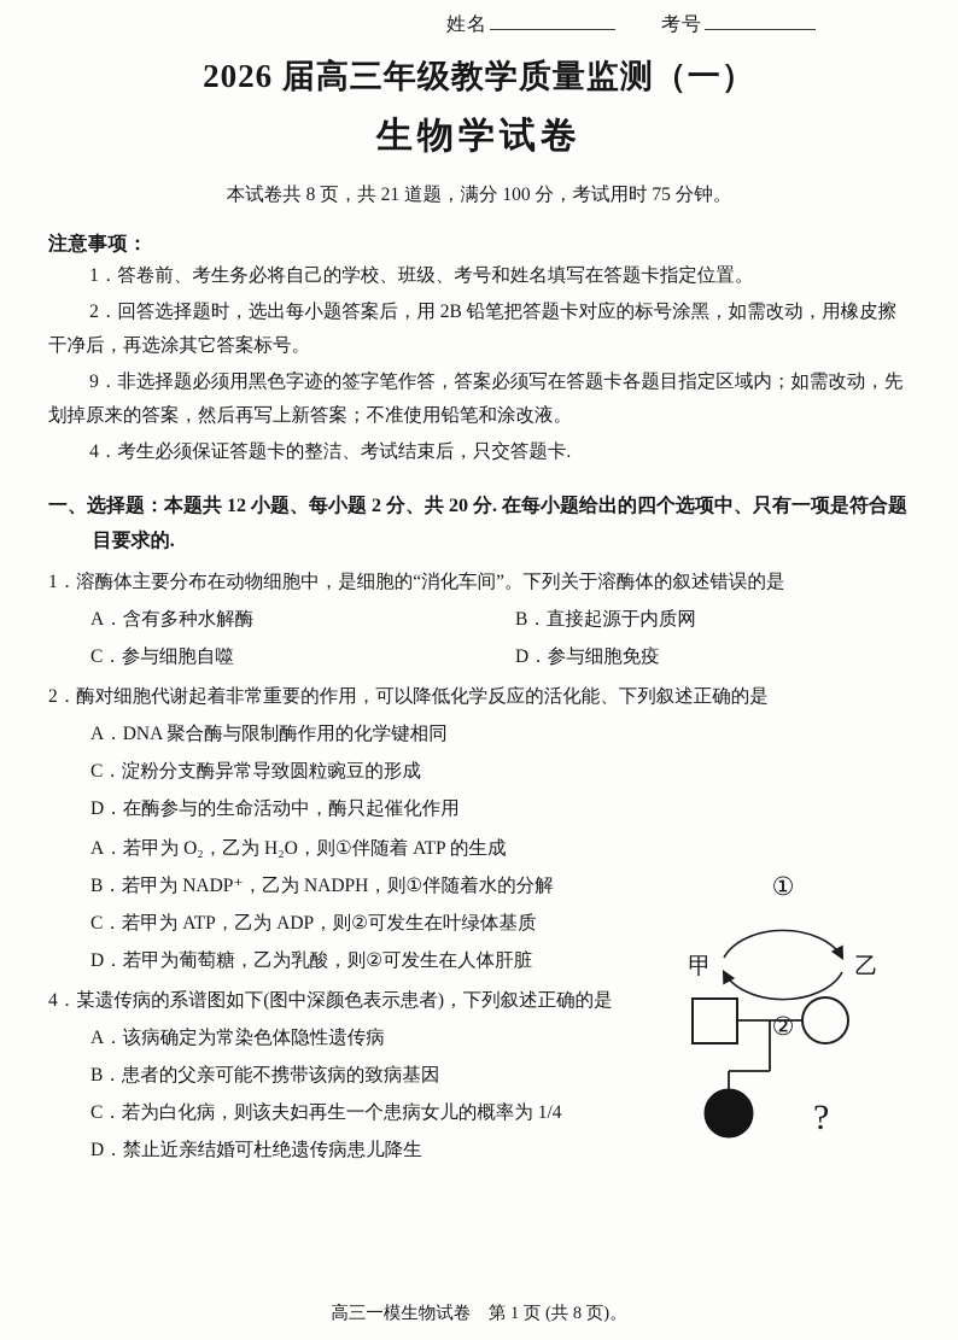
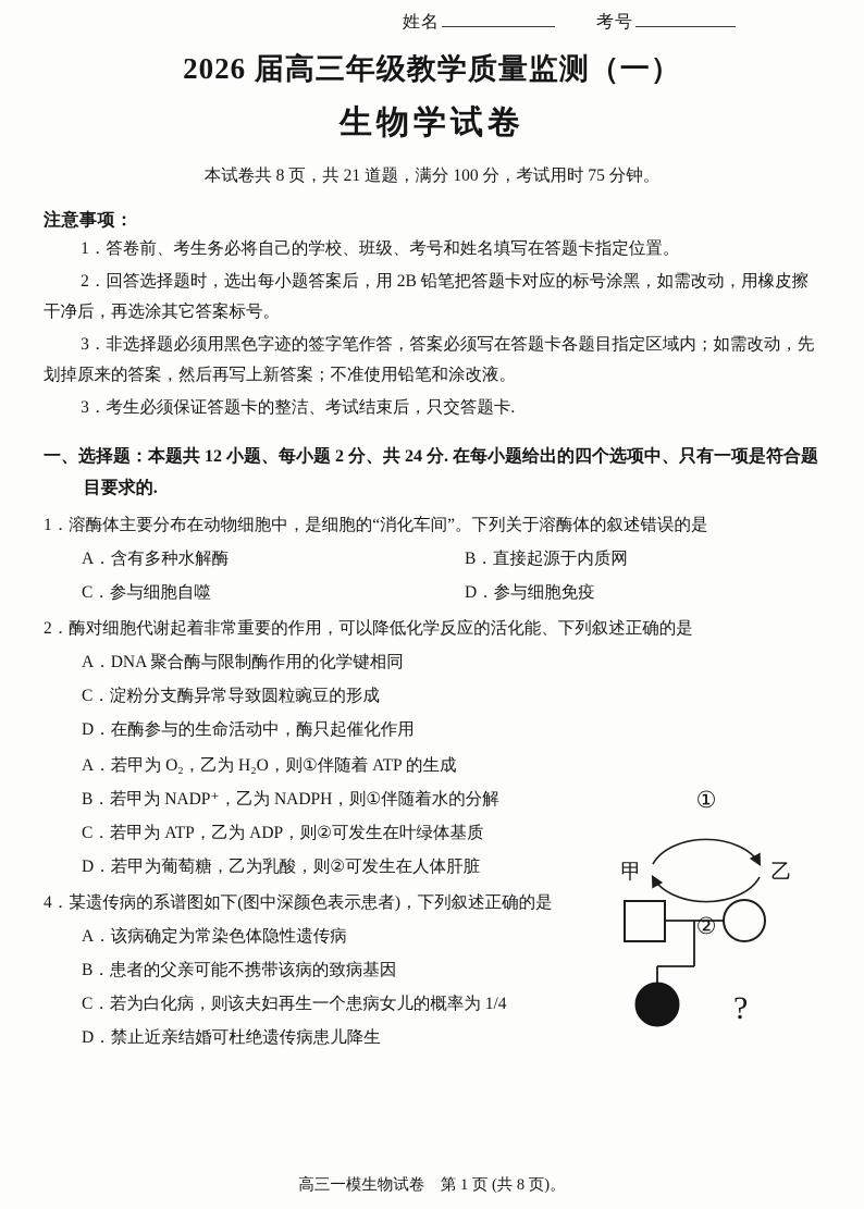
  姓名 考号
  2026 届高三年级教学质量监测（一）
  生物学试卷
  本试卷共 8 页，共 21 道题，满分 100 分，考试用时 75 分钟。
  注意事项：
  1．答卷前、考生务必将自己的学校、班级、考号和姓名填写在答题卡指定位置。
  2．回答选择题时，选出每小题答案后，用 2B 铅笔把答题卡对应的标号涂黑，如需改动，用橡皮擦干净后，再选涂其它答案标号。
- 9．非选择题必须用黑色字迹的签字笔作答，答案必须写在答题卡各题目指定区域内；如需改动，先划掉原来的答案，然后再写上新答案；不准使用铅笔和涂改液。
+ 3．非选择题必须用黑色字迹的签字笔作答，答案必须写在答题卡各题目指定区域内；如需改动，先划掉原来的答案，然后再写上新答案；不准使用铅笔和涂改液。
- 4．考生必须保证答题卡的整洁、考试结束后，只交答题卡.
+ 3．考生必须保证答题卡的整洁、考试结束后，只交答题卡.
- 一、选择题：本题共 12 小题、每小题 2 分、共 20 分. 在每小题给出的四个选项中、只有一项是符合题目要求的.
+ 一、选择题：本题共 12 小题、每小题 2 分、共 24 分. 在每小题给出的四个选项中、只有一项是符合题目要求的.
  1．溶酶体主要分布在动物细胞中，是细胞的“消化车间”。下列关于溶酶体的叙述错误的是
  A．含有多种水解酶
  B．直接起源于内质网
  C．参与细胞自噬
  D．参与细胞免疫
  2．酶对细胞代谢起着非常重要的作用，可以降低化学反应的活化能、下列叙述正确的是
  A．DNA 聚合酶与限制酶作用的化学键相同
  C．淀粉分支酶异常导致圆粒豌豆的形成
  D．在酶参与的生命活动中，酶只起催化作用
  A．若甲为 O₂，乙为 H₂O，则①伴随着 ATP 的生成
  B．若甲为 NADP⁺，乙为 NADPH，则①伴随着水的分解
  C．若甲为 ATP，乙为 ADP，则②可发生在叶绿体基质
  D．若甲为葡萄糖，乙为乳酸，则②可发生在人体肝脏
  ①
  甲
  乙
  ②
  4．某遗传病的系谱图如下(图中深颜色表示患者)，下列叙述正确的是
  A．该病确定为常染色体隐性遗传病
  B．患者的父亲可能不携带该病的致病基因
  C．若为白化病，则该夫妇再生一个患病女儿的概率为 1/4
  D．禁止近亲结婚可杜绝遗传病患儿降生
  ?
  高三一模生物试卷 第 1 页 (共 8 页)。
